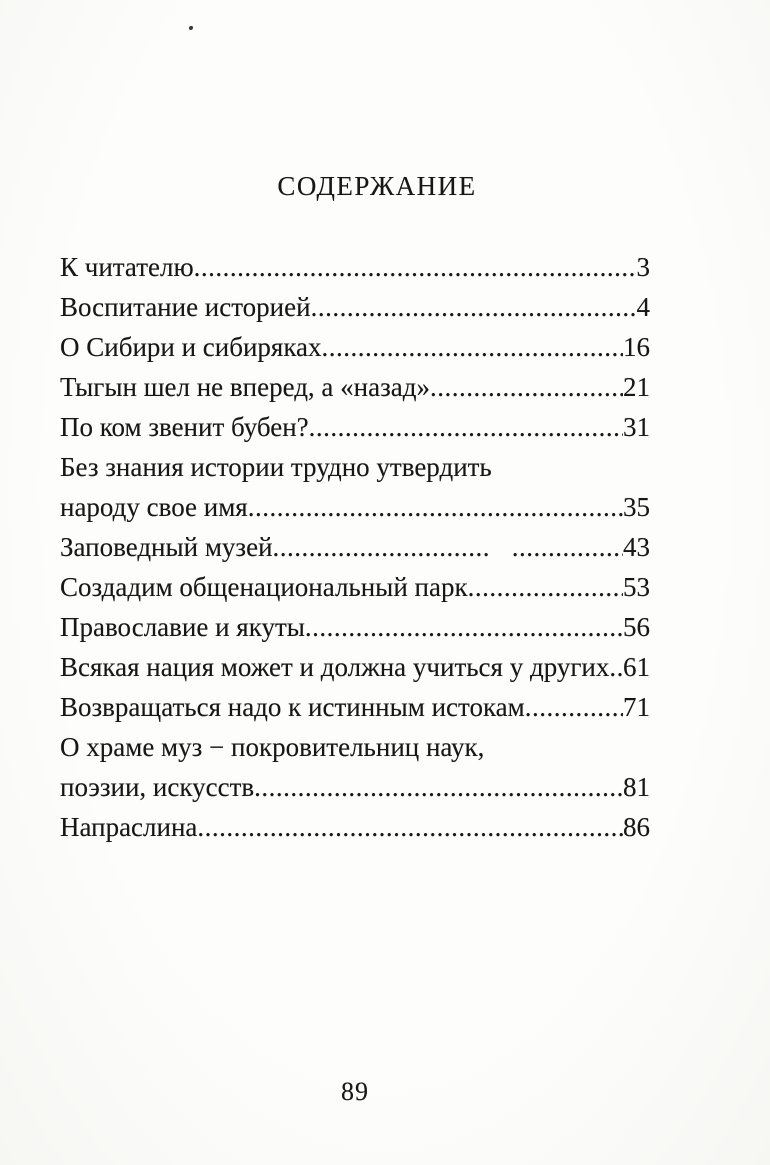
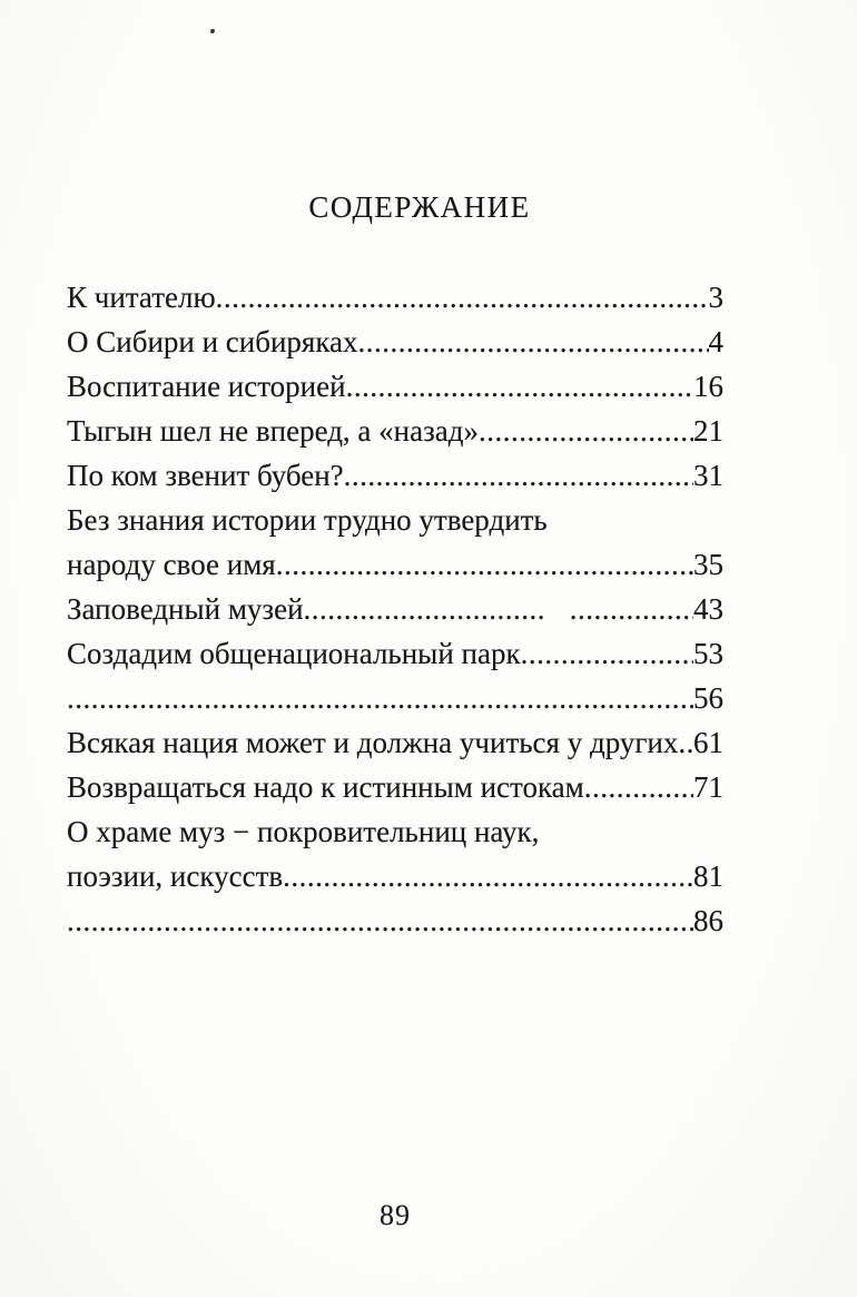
  СОДЕРЖАНИЕ
  К читателю
  3
- Воспитание историей
+ О Сибири и сибиряках
  4
- О Сибири и сибиряках
+ Воспитание историей
  16
  Тыгын шел не вперед, а «назад»
  21
  По ком звенит бубен?
  31
  Без знания истории трудно утвердить
  народу свое имя
  35
  Заповедный музей
  43
  Создадим общенациональный парк
  53
- Православие и якуты
  56
  Всякая нация может и должна учиться у других
  61
  Возвращаться надо к истинным истокам
  71
  О храме муз − покровительниц наук,
  поэзии, искусств
  81
- Напраслина
  86
  89
